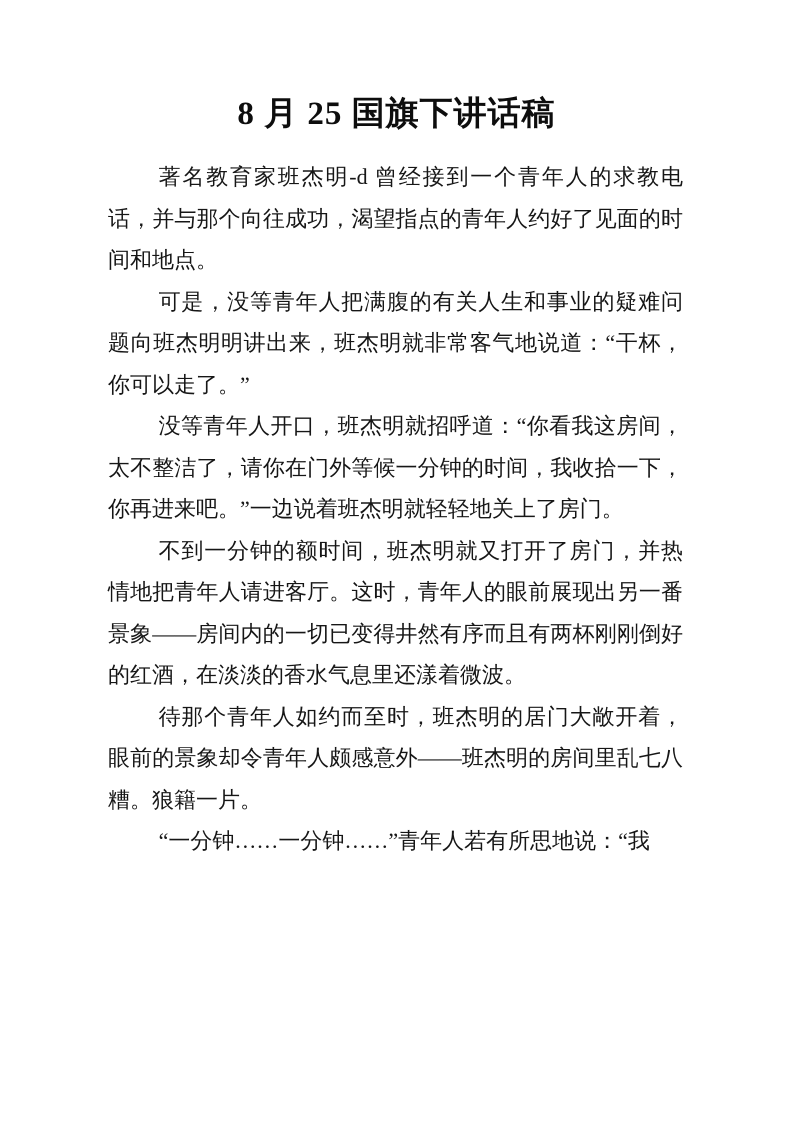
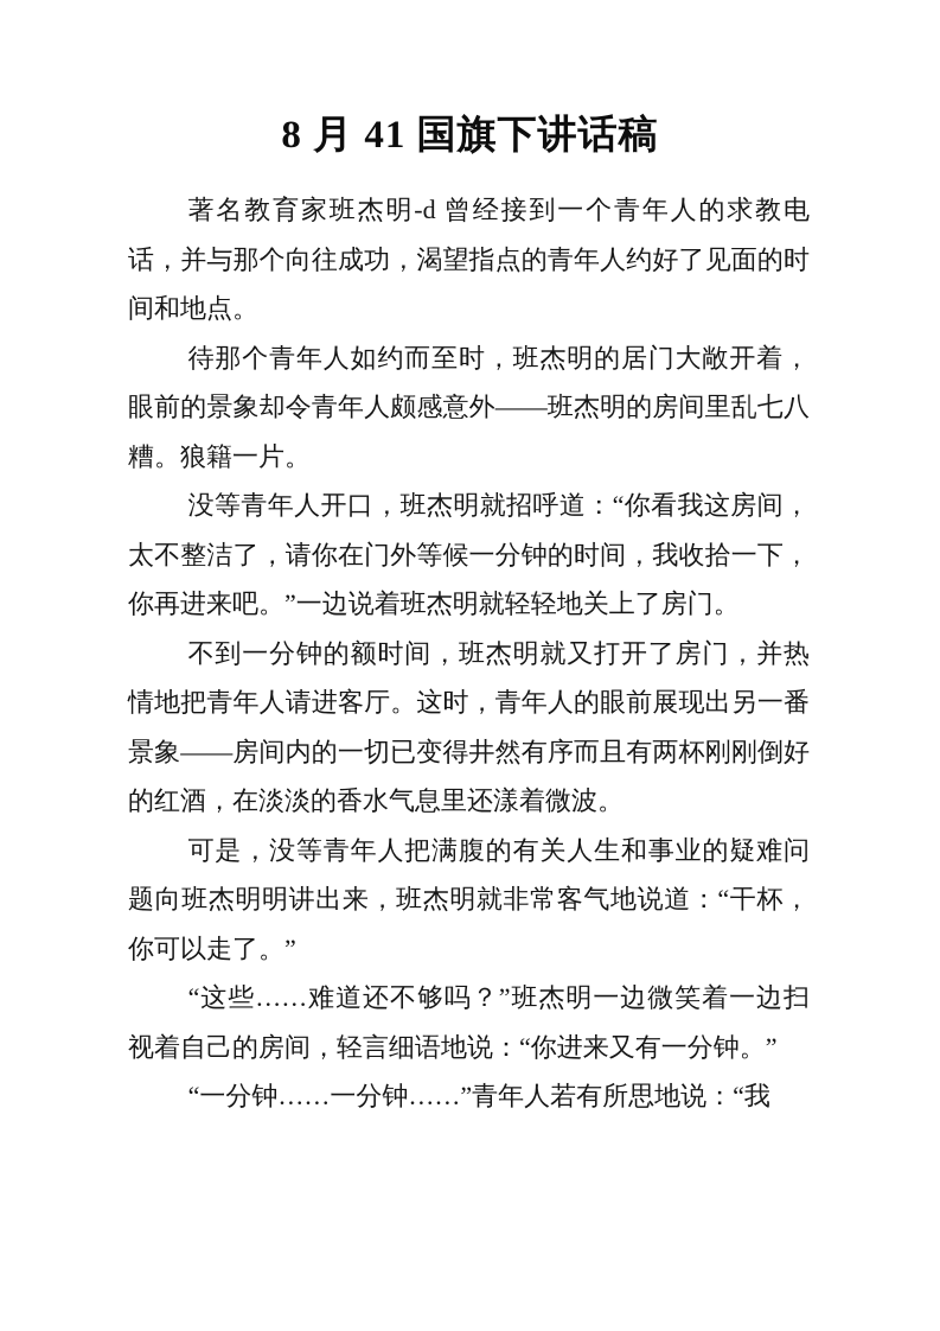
- 8 月 25 国旗下讲话稿
+ 8 月 41 国旗下讲话稿
  著名教育家班杰明-d 曾经接到一个青年人的求教电话，并与那个向往成功，渴望指点的青年人约好了见面的时间和地点。
- 可是，没等青年人把满腹的有关人生和事业的疑难问题向班杰明明讲出来，班杰明就非常客气地说道：“干杯，你可以走了。”
+ 待那个青年人如约而至时，班杰明的居门大敞开着，眼前的景象却令青年人颇感意外——班杰明的房间里乱七八糟。狼籍一片。
  没等青年人开口，班杰明就招呼道：“你看我这房间，太不整洁了，请你在门外等候一分钟的时间，我收拾一下，你再进来吧。”一边说着班杰明就轻轻地关上了房门。
  不到一分钟的额时间，班杰明就又打开了房门，并热情地把青年人请进客厅。这时，青年人的眼前展现出另一番景象——房间内的一切已变得井然有序而且有两杯刚刚倒好的红酒，在淡淡的香水气息里还漾着微波。
- 待那个青年人如约而至时，班杰明的居门大敞开着，眼前的景象却令青年人颇感意外——班杰明的房间里乱七八糟。狼籍一片。
+ 可是，没等青年人把满腹的有关人生和事业的疑难问题向班杰明明讲出来，班杰明就非常客气地说道：“干杯，你可以走了。”
+ “这些……难道还不够吗？”班杰明一边微笑着一边扫视着自己的房间，轻言细语地说：“你进来又有一分钟。”
  “一分钟……一分钟……”青年人若有所思地说：“我
